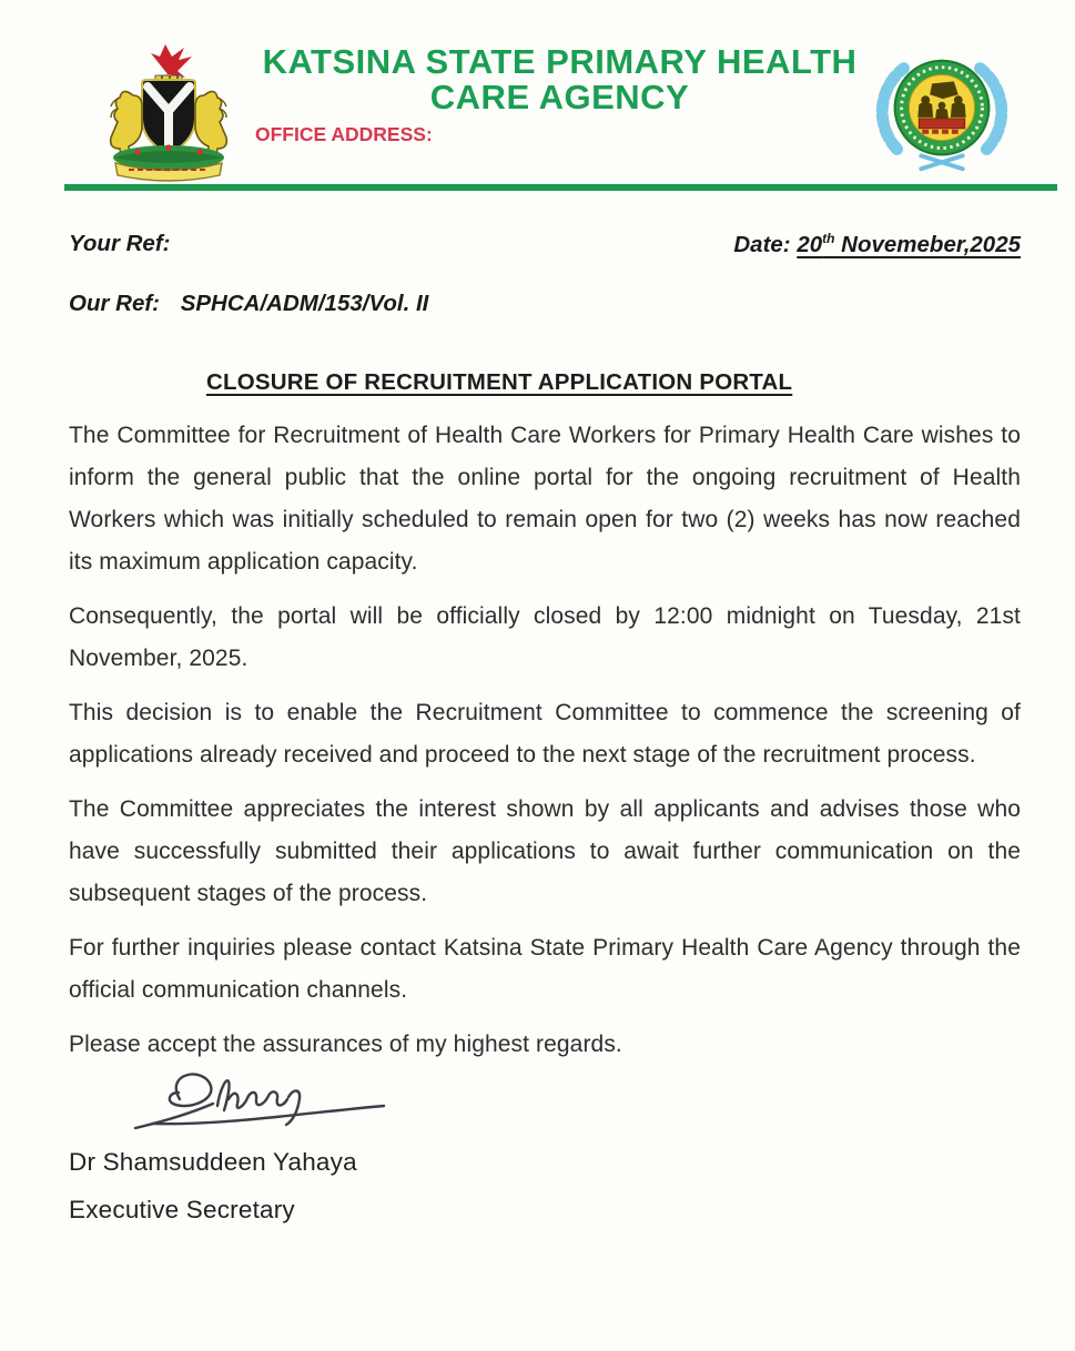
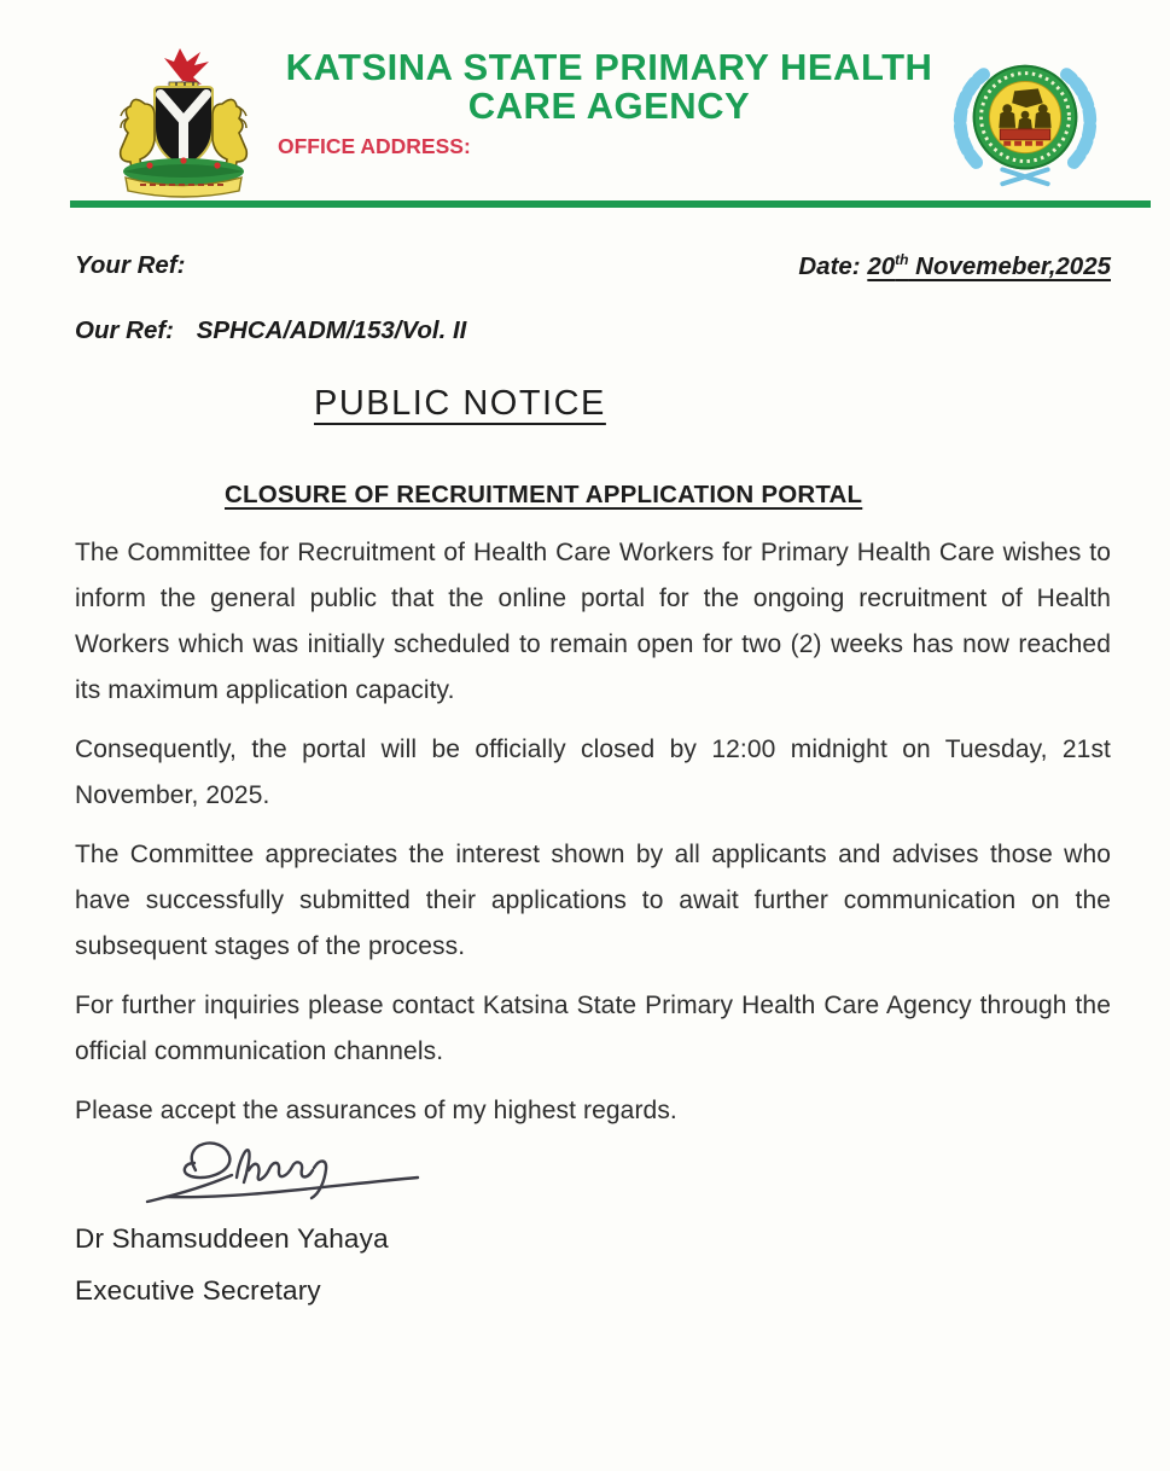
  KATSINA STATE PRIMARY HEALTH
  CARE AGENCY
  OFFICE ADDRESS:
  Your Ref:
  Date: 20th Novemeber,2025
  Our Ref: SPHCA/ADM/153/Vol. II
+ PUBLIC NOTICE
  CLOSURE OF RECRUITMENT APPLICATION PORTAL
  The Committee for Recruitment of Health Care Workers for Primary Health Care wishes to inform the general public that the online portal for the ongoing recruitment of Health Workers which was initially scheduled to remain open for two (2) weeks has now reached its maximum application capacity.
  Consequently, the portal will be officially closed by 12:00 midnight on Tuesday, 21st November, 2025.
- This decision is to enable the Recruitment Committee to commence the screening of applications already received and proceed to the next stage of the recruitment process.
  The Committee appreciates the interest shown by all applicants and advises those who have successfully submitted their applications to await further communication on the subsequent stages of the process.
  For further inquiries please contact Katsina State Primary Health Care Agency through the official communication channels.
  Please accept the assurances of my highest regards.
  Dr Shamsuddeen Yahaya
  Executive Secretary
